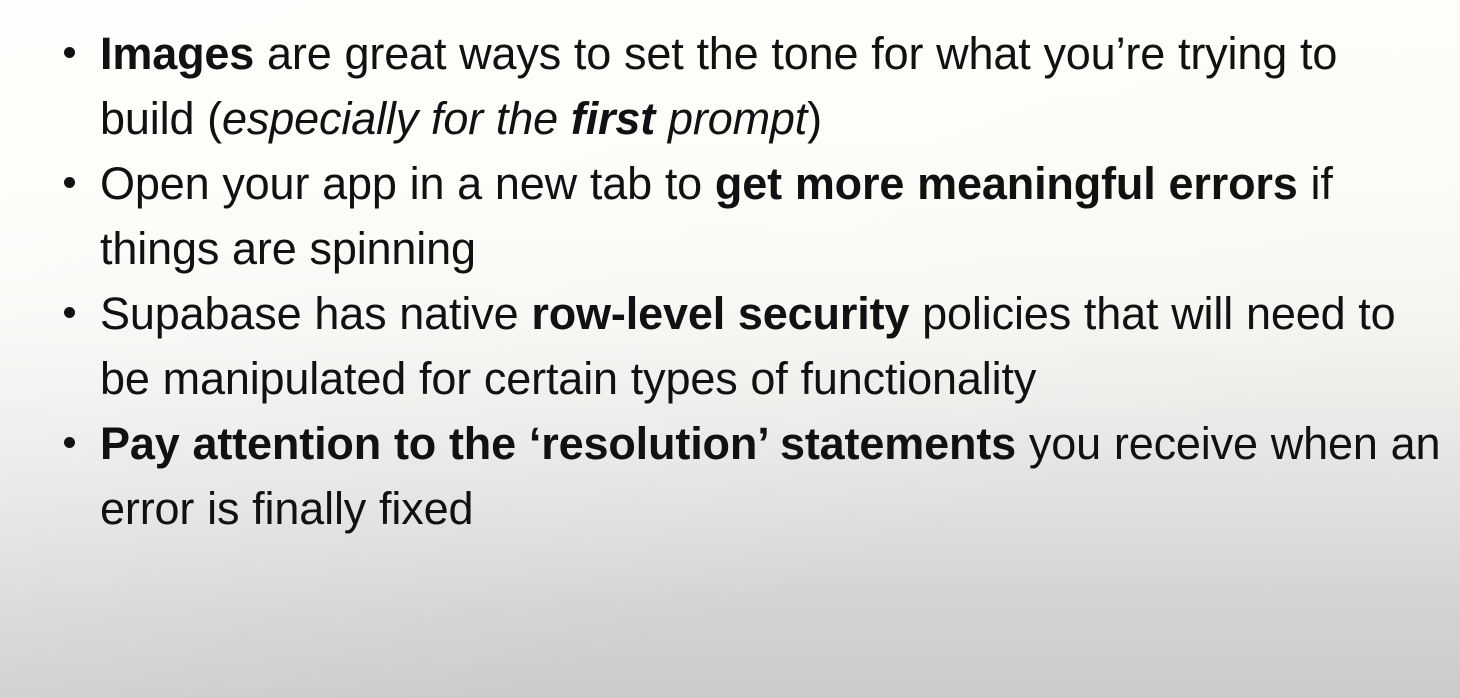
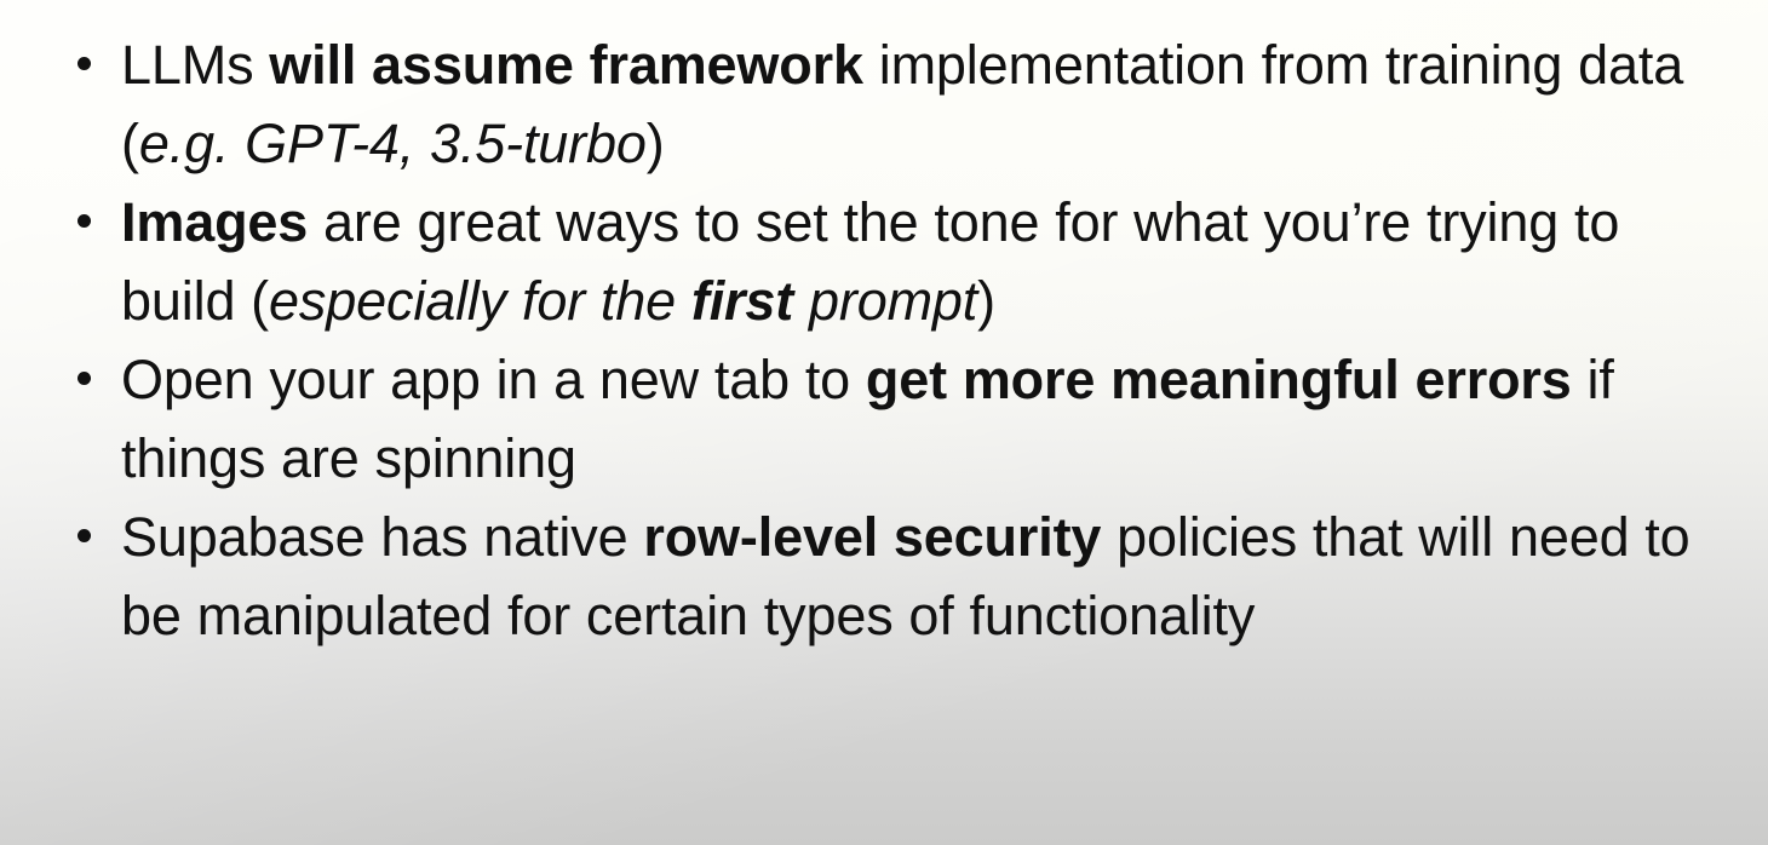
+ LLMs will assume framework implementation from training data (e.g. GPT-4, 3.5-turbo)
  Images are great ways to set the tone for what you’re trying to build (especially for the first prompt)
  Open your app in a new tab to get more meaningful errors if things are spinning
  Supabase has native row-level security policies that will need to be manipulated for certain types of functionality
- Pay attention to the ‘resolution’ statements you receive when an error is finally fixed
